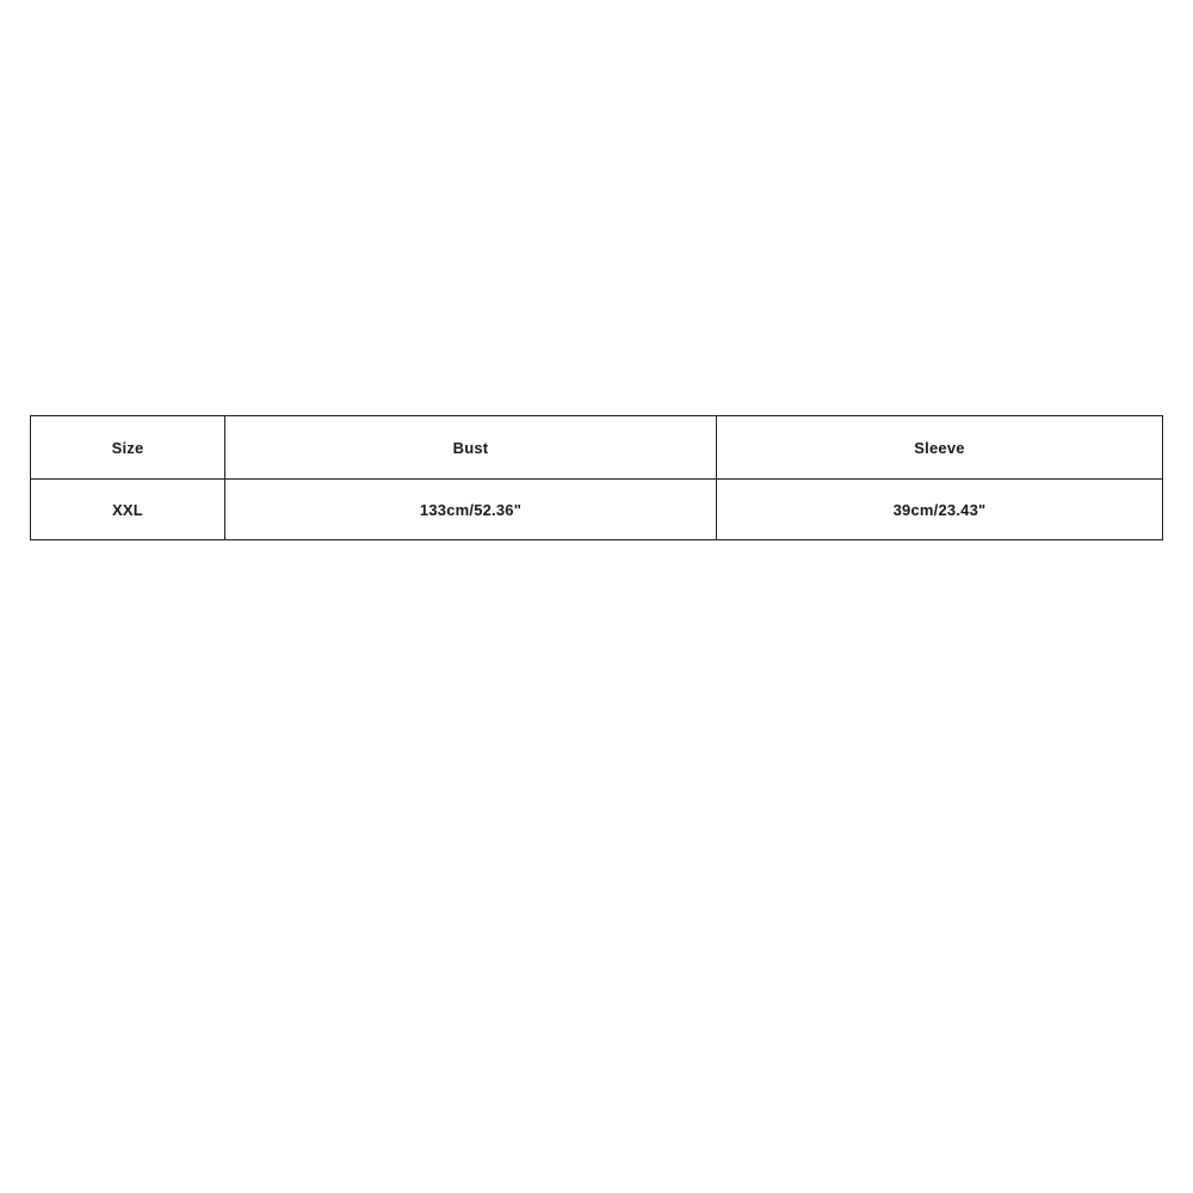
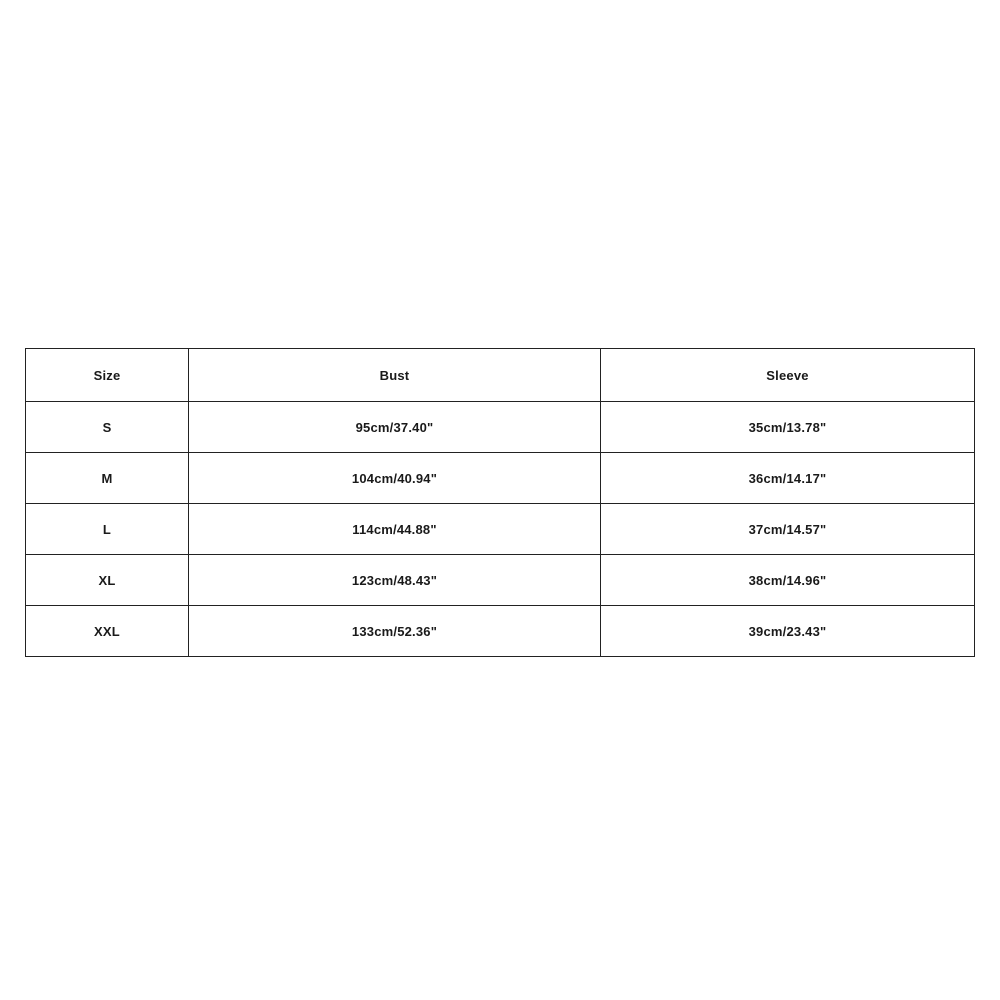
  Size	Bust	Sleeve
+ S	95cm/37.40"	35cm/13.78"
+ M	104cm/40.94"	36cm/14.17"
+ L	114cm/44.88"	37cm/14.57"
+ XL	123cm/48.43"	38cm/14.96"
  XXL	133cm/52.36"	39cm/23.43"
